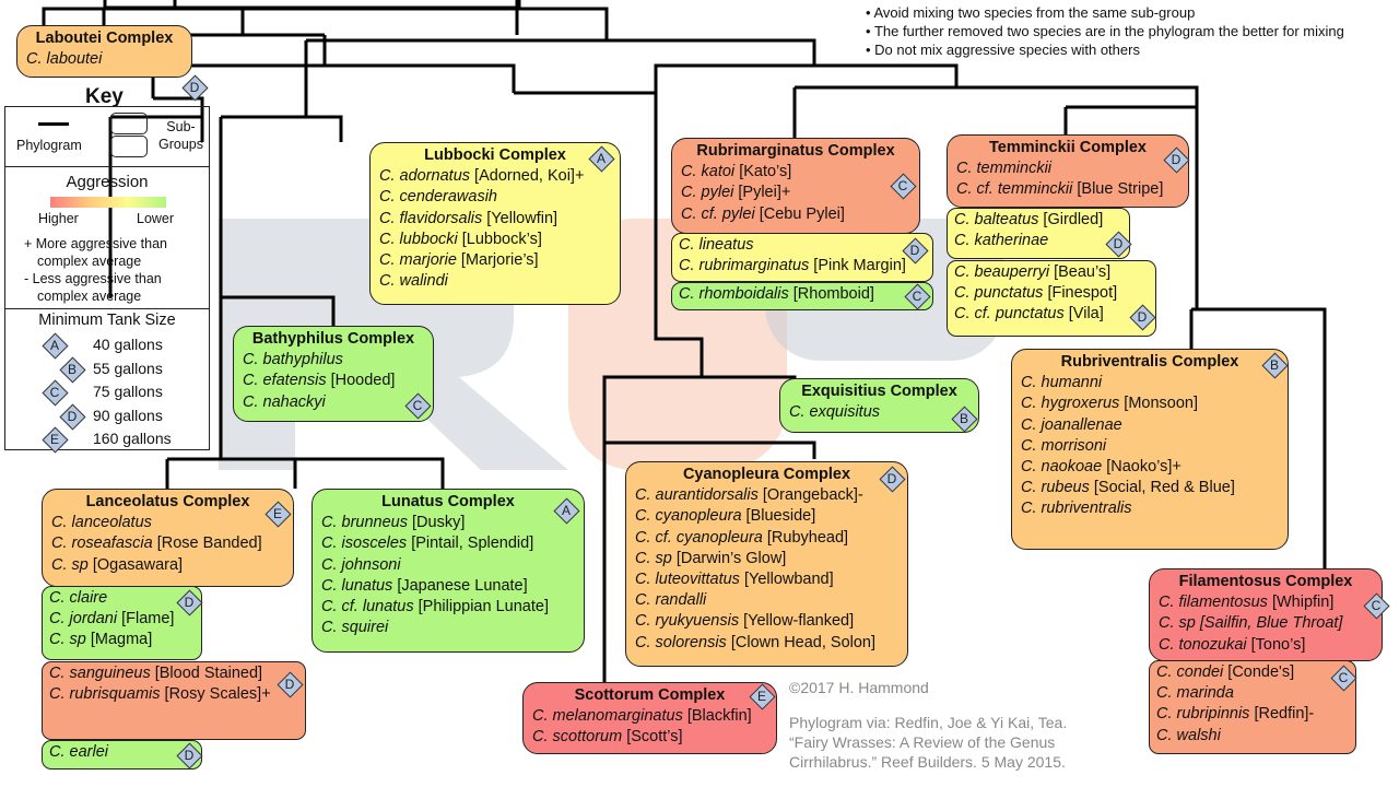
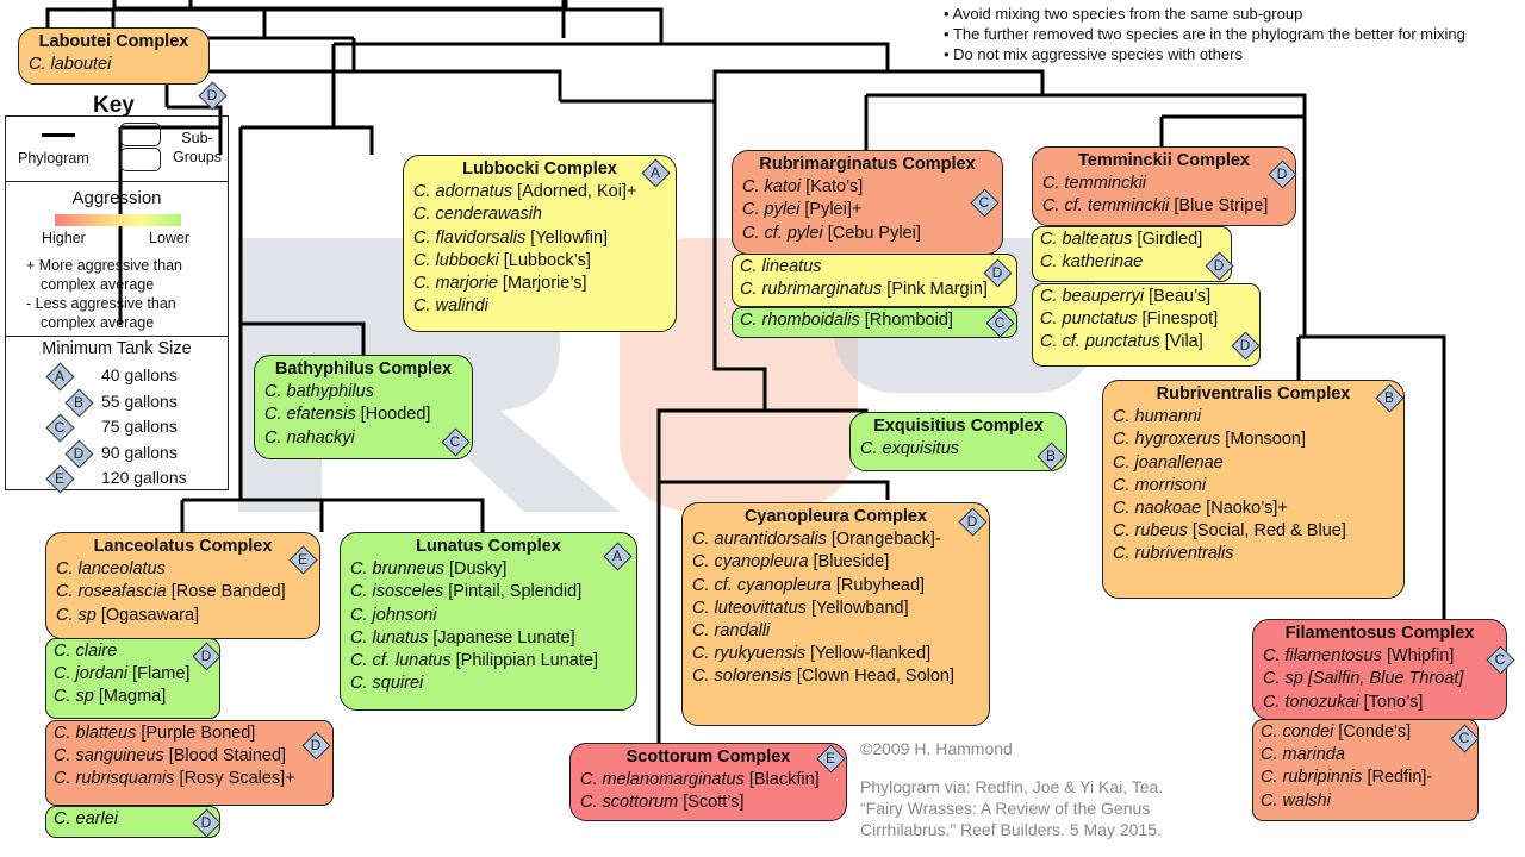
  • Avoid mixing two species from the same sub-group
  • The further removed two species are in the phylogram the better for mixing
  • Do not mix aggressive species with others
  Key
  Phylogram
  Sub-
  Groups
  Aggression
  Higher
  Lower
  + More aggressive than
  complex average
  - Less aggressive than
  complex average
  Minimum Tank Size
  A
  40 gallons
  B
  55 gallons
  C
  75 gallons
  D
  90 gallons
  E
- 160 gallons
+ 120 gallons
  Laboutei Complex
  C. laboutei
  D
  Lubbocki Complex
  C. adornatus [Adorned, Koi]+
  C. cenderawasih
  C. flavidorsalis [Yellowfin]
  C. lubbocki [Lubbock’s]
  C. marjorie [Marjorie’s]
  C. walindi
  A
  Bathyphilus Complex
  C. bathyphilus
  C. efatensis [Hooded]
  C. nahackyi
  C
  Rubrimarginatus Complex
  C. katoi [Kato’s]
  C. pylei [Pylei]+
  C. cf. pylei [Cebu Pylei]
  C
  C. lineatus
  C. rubrimarginatus [Pink Margin]
  D
  C. rhomboidalis [Rhomboid]
  C
  Temminckii Complex
  C. temminckii
  C. cf. temminckii [Blue Stripe]
  D
  C. balteatus [Girdled]
  C. katherinae
  D
  C. beauperryi [Beau’s]
  C. punctatus [Finespot]
  C. cf. punctatus [Vila]
  D
  Exquisitius Complex
  C. exquisitus
  B
  Rubriventralis Complex
  C. humanni
  C. hygroxerus [Monsoon]
  C. joanallenae
  C. morrisoni
  C. naokoae [Naoko’s]+
  C. rubeus [Social, Red & Blue]
  C. rubriventralis
  B
  Lanceolatus Complex
  C. lanceolatus
  C. roseafascia [Rose Banded]
  C. sp [Ogasawara]
  E
  C. claire
  C. jordani [Flame]
  C. sp [Magma]
  D
+ C. blatteus [Purple Boned]
  C. sanguineus [Blood Stained]
  C. rubrisquamis [Rosy Scales]+
  D
  C. earlei
  D
  Lunatus Complex
  C. brunneus [Dusky]
  C. isosceles [Pintail, Splendid]
  C. johnsoni
  C. lunatus [Japanese Lunate]
  C. cf. lunatus [Philippian Lunate]
  C. squirei
  A
  Cyanopleura Complex
  C. aurantidorsalis [Orangeback]-
  C. cyanopleura [Blueside]
  C. cf. cyanopleura [Rubyhead]
- C. sp [Darwin’s Glow]
  C. luteovittatus [Yellowband]
  C. randalli
  C. ryukyuensis [Yellow-flanked]
  C. solorensis [Clown Head, Solon]
  D
  Scottorum Complex
  C. melanomarginatus [Blackfin]
  C. scottorum [Scott’s]
  E
  Filamentosus Complex
  C. filamentosus [Whipfin]
  C. sp [Sailfin, Blue Throat]
  C. tonozukai [Tono’s]
  C
  C. condei [Conde's]
  C. marinda
  C. rubripinnis [Redfin]-
  C. walshi
  C
- ©2017 H. Hammond
+ ©2009 H. Hammond
  Phylogram via: Redfin, Joe & Yi Kai, Tea.
  “Fairy Wrasses: A Review of the Genus
  Cirrhilabrus.” Reef Builders. 5 May 2015.
